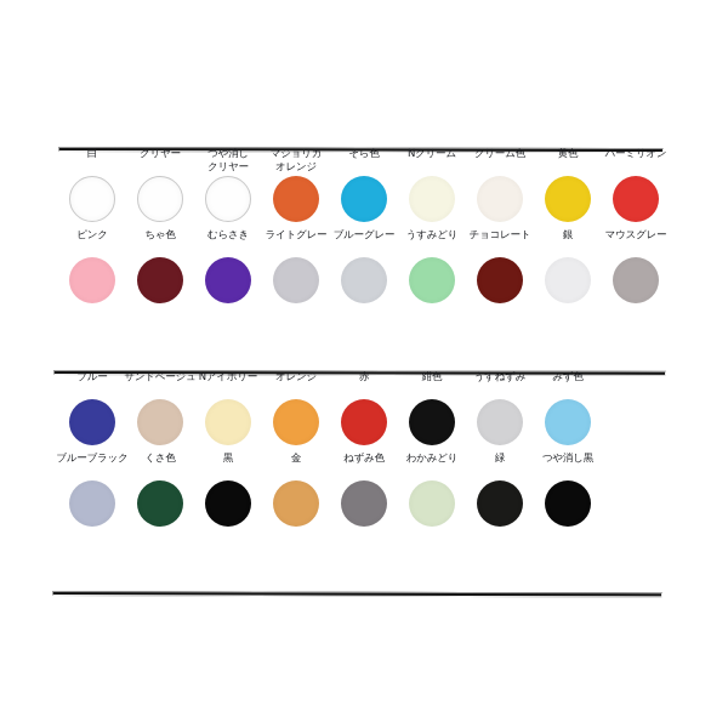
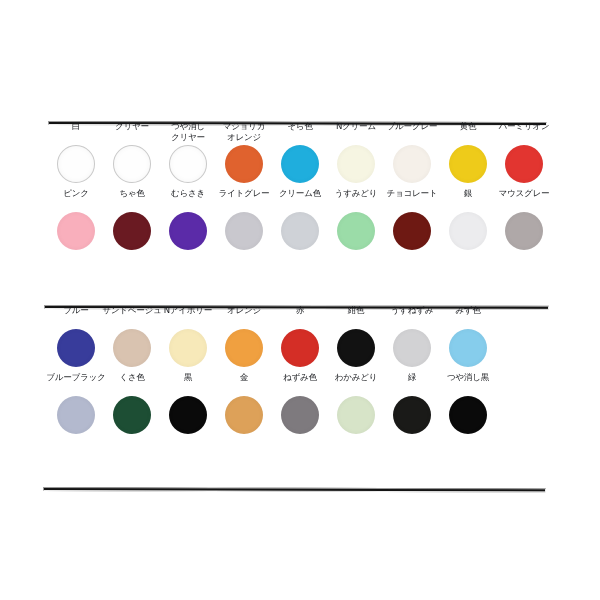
  白
  クリヤー
  つや消し
  クリヤー
  マジョリカ
  オレンジ
  そら色
  Nクリーム
- クリーム色
+ ブルーグレー
  黄色
  バーミリオン
  ピンク
  ちゃ色
  むらさき
  ライトグレー
- ブルーグレー
+ クリーム色
  うすみどり
  チョコレート
  銀
  マウスグレー
  ブルー
  サンドベージュ
  Nアイボリー
  オレンジ
  赤
  紺色
  うすねずみ
  みず色
  ブルーブラック
  くさ色
  黒
  金
  ねずみ色
  わかみどり
  緑
  つや消し黒
